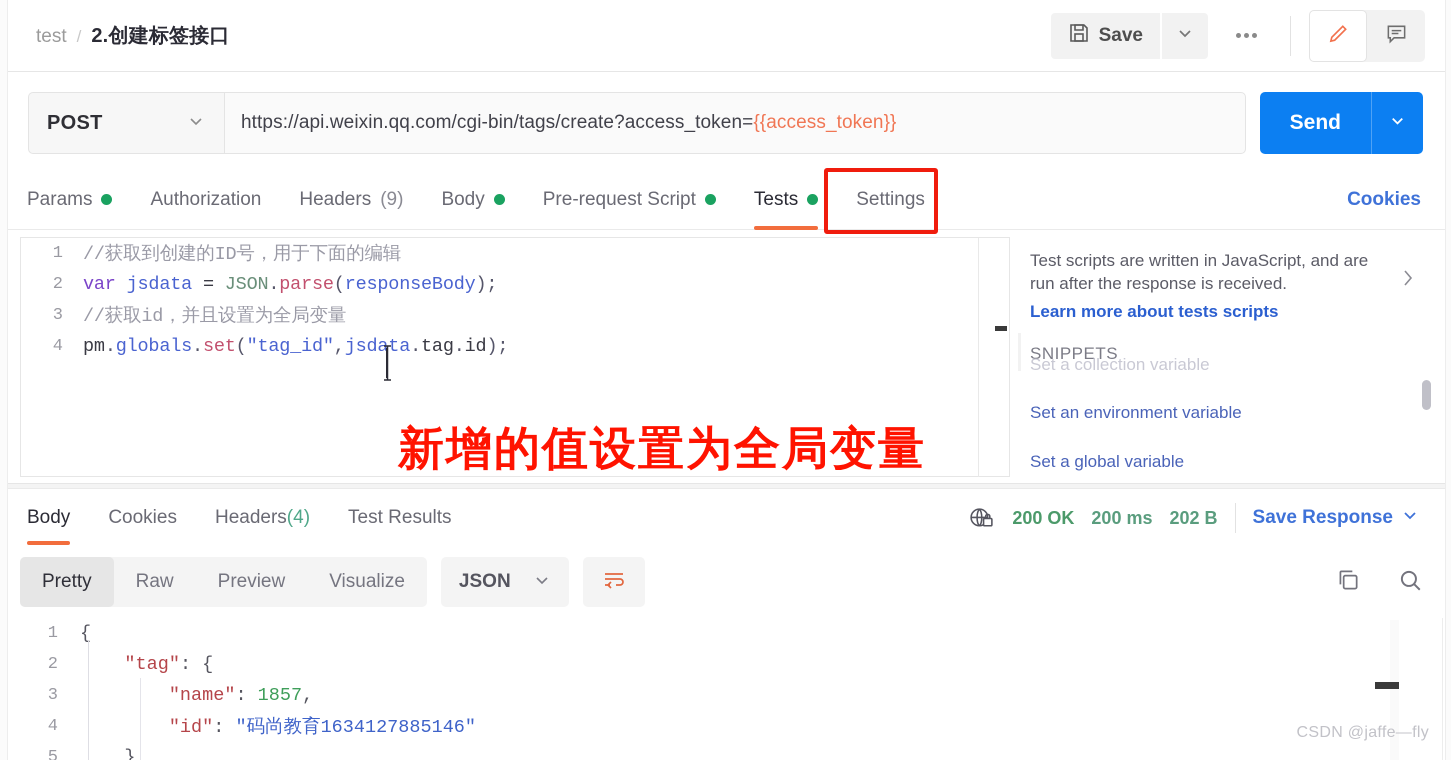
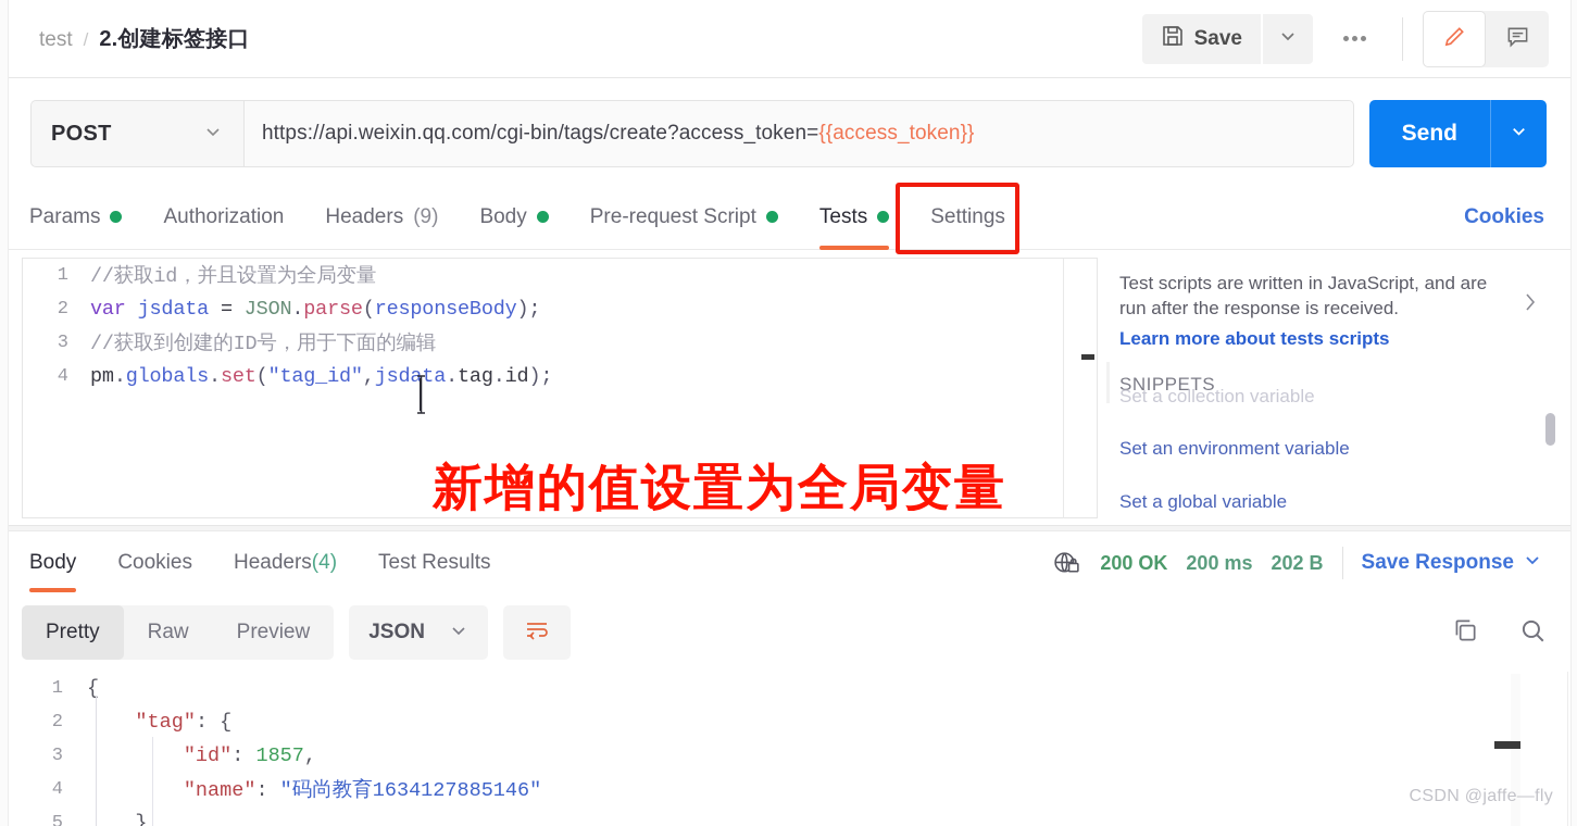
  test
  /
  2.创建标签接口
  Save
  POST
  https://api.weixin.qq.com/cgi-bin/tags/create?access_token={{access_token}}
  Send
  Params
  Authorization
  Headers
  (9)
  Body
  Pre-request Script
  Tests
  Settings
  Cookies
  1
- //获取到创建的ID号，用于下面的编辑
+ //获取id，并且设置为全局变量
  2
  var jsdata = JSON.parse(responseBody);
  3
- //获取id，并且设置为全局变量
+ //获取到创建的ID号，用于下面的编辑
  4
  pm.globals.set("tag_id",jsdata.tag.id);
  新增的值设置为全局变量
  Test scripts are written in JavaScript, and are run after the response is received.
  Learn more about tests scripts
  SNIPPETS
  Set a collection variable
  Set an environment variable
  Set a global variable
  Body
  Cookies
  Headers
  (4)
  Test Results
  200 OK
  200 ms
  202 B
  Save Response
  Pretty
  Raw
  Preview
- Visualize
  JSON
  1
  {
  2
  "tag": {
  3
- "name": 1857,
+ "id": 1857,
  4
- "id": "码尚教育1634127885146"
+ "name": "码尚教育1634127885146"
  5
  }
  CSDN @jaffe—fly
